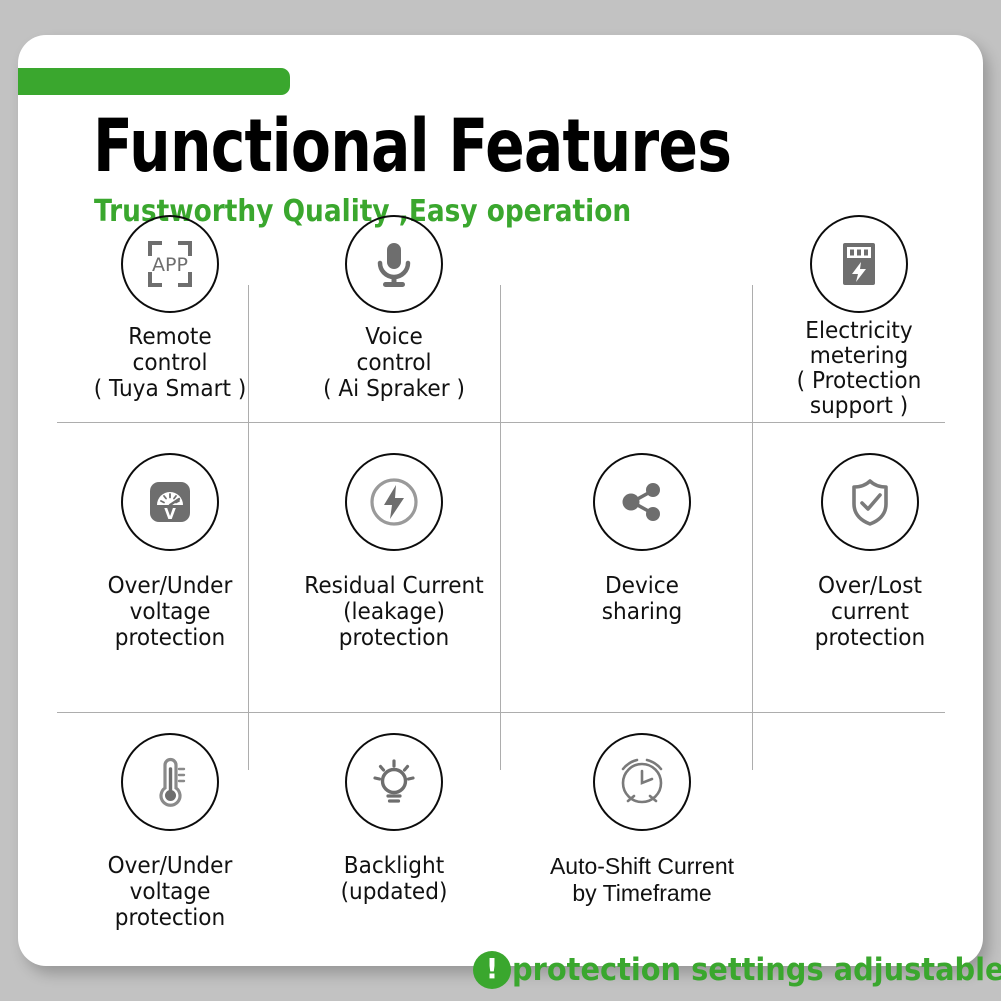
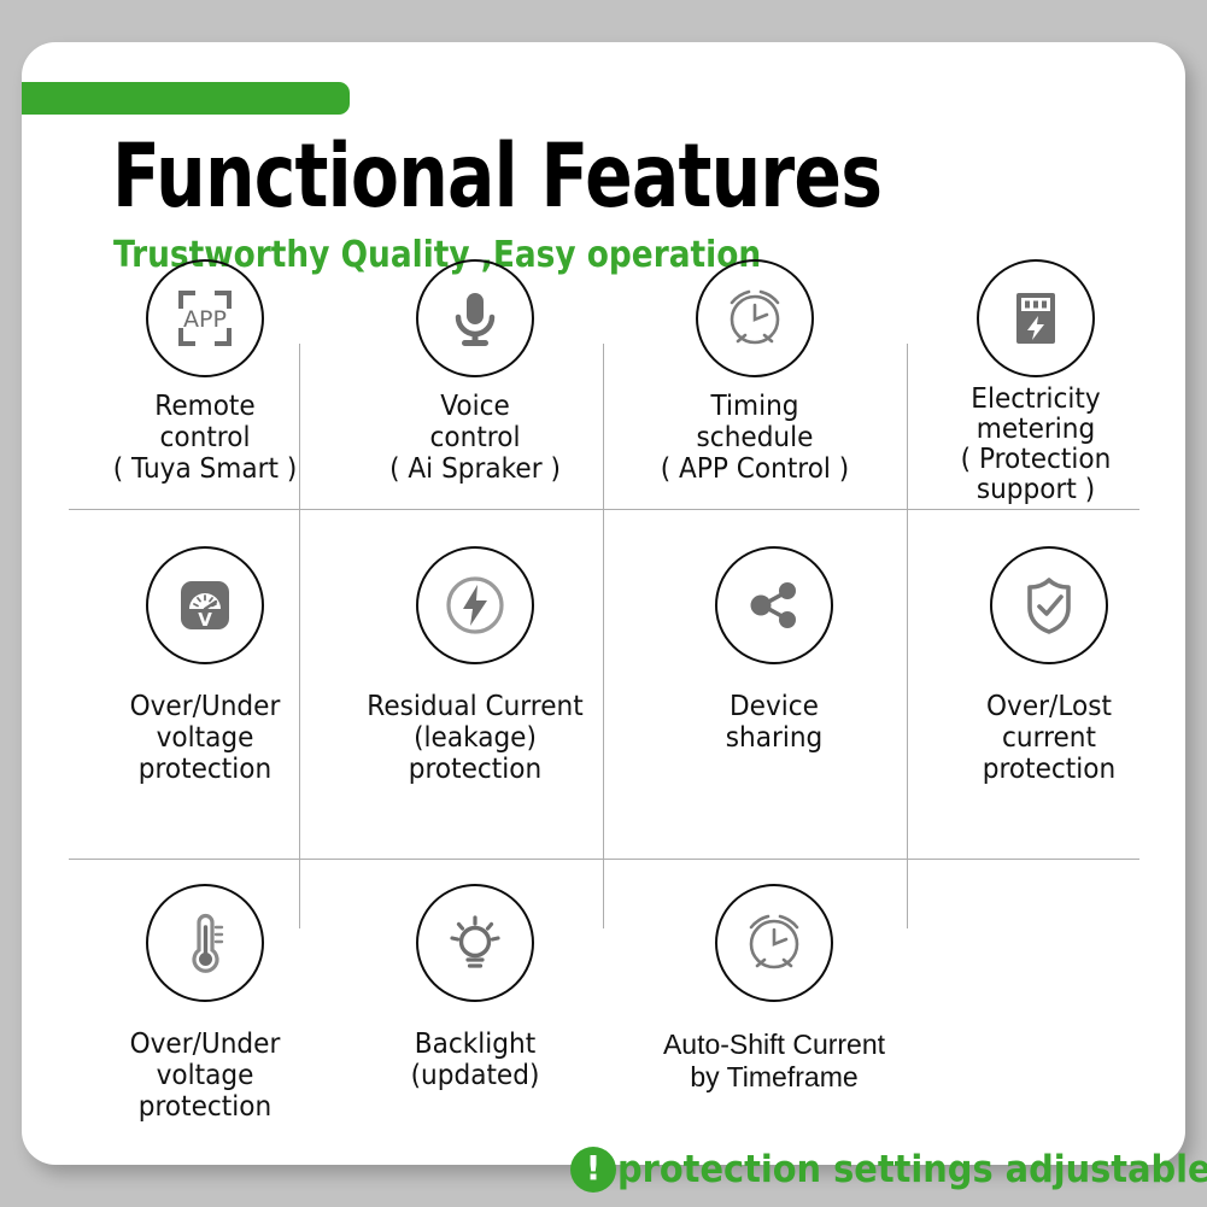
  Functional Features
  Trustworthy Quality ,Easy operation
  APP
  Remote
  control
  ( Tuya Smart )
  Voice
  control
  ( Ai Spraker )
+ Timing
+ schedule
+ ( APP Control )
  Electricity
  metering
  ( Protection
  support )
  V
  Over/Under
  voltage
  protection
  Residual Current
  (leakage)
  protection
  Device
  sharing
  Over/Lost
  current
  protection
  Over/Under
  voltage
  protection
  Backlight
  (updated)
  Auto-Shift Current
  by Timeframe
  !
  protection settings adjustable
